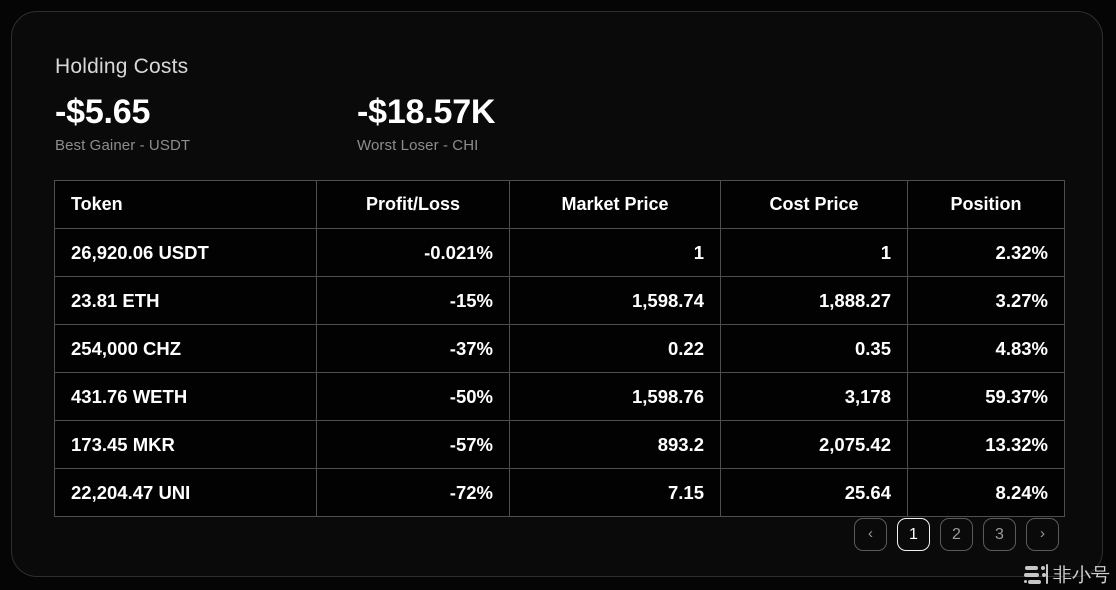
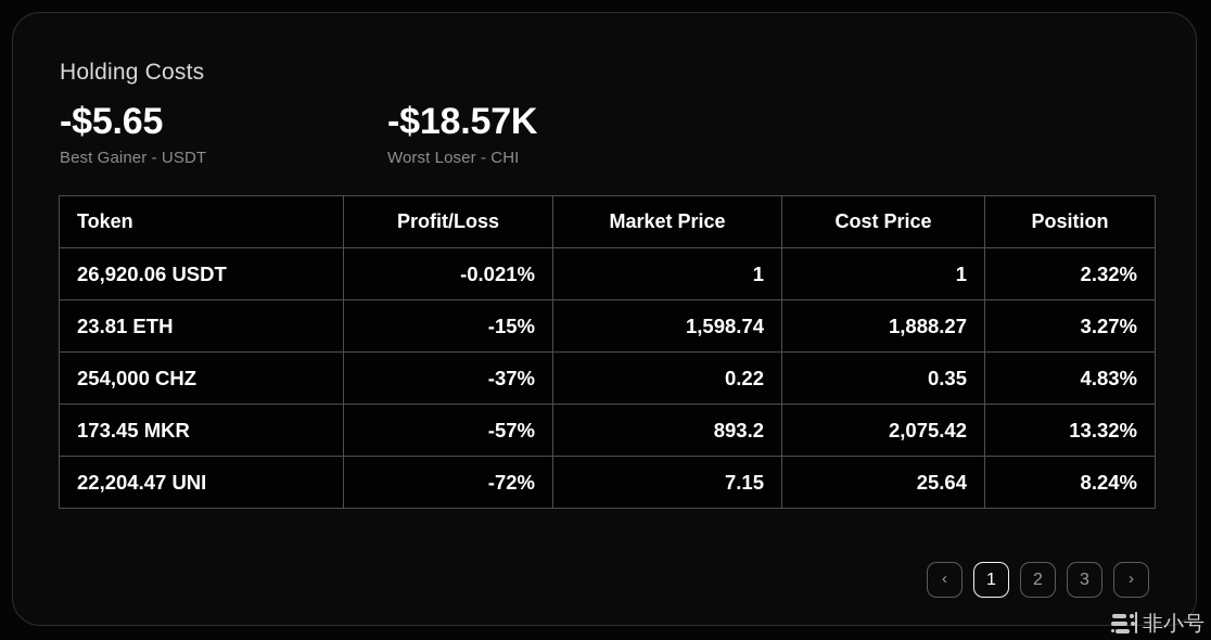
  Holding Costs
  -$5.65
  Best Gainer - USDT
  -$18.57K
  Worst Loser - CHI
  Token	Profit/Loss	Market Price	Cost Price	Position
  26,920.06 USDT	-0.021%	1	1	2.32%
  23.81 ETH	-15%	1,598.74	1,888.27	3.27%
  254,000 CHZ	-37%	0.22	0.35	4.83%
- 431.76 WETH	-50%	1,598.76	3,178	59.37%
  173.45 MKR	-57%	893.2	2,075.42	13.32%
  22,204.47 UNI	-72%	7.15	25.64	8.24%
  ‹
  1
  2
  3
  ›
  非小号
